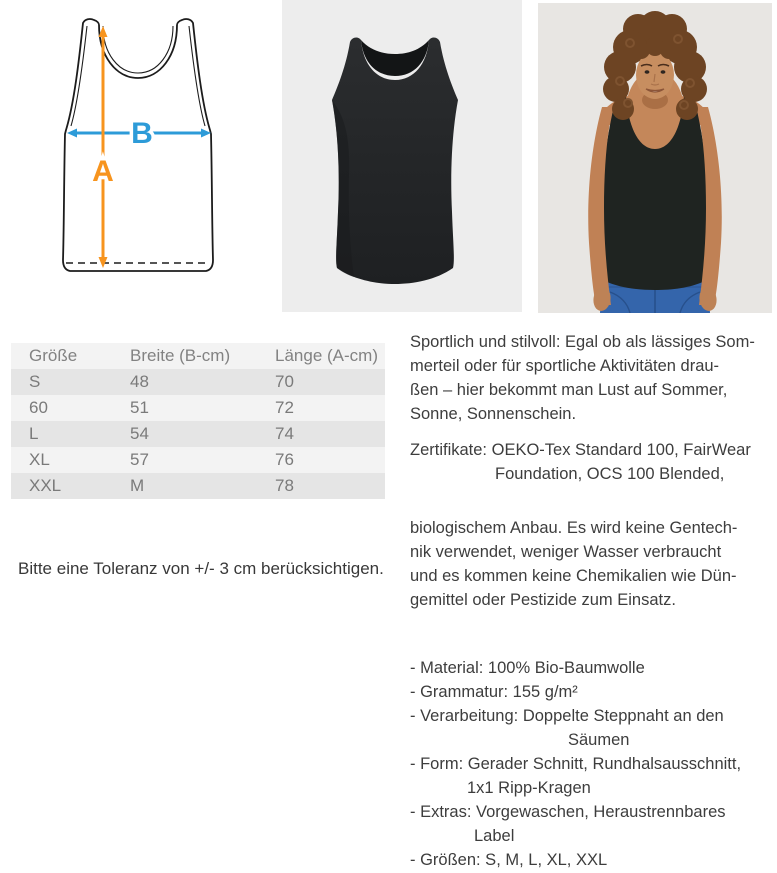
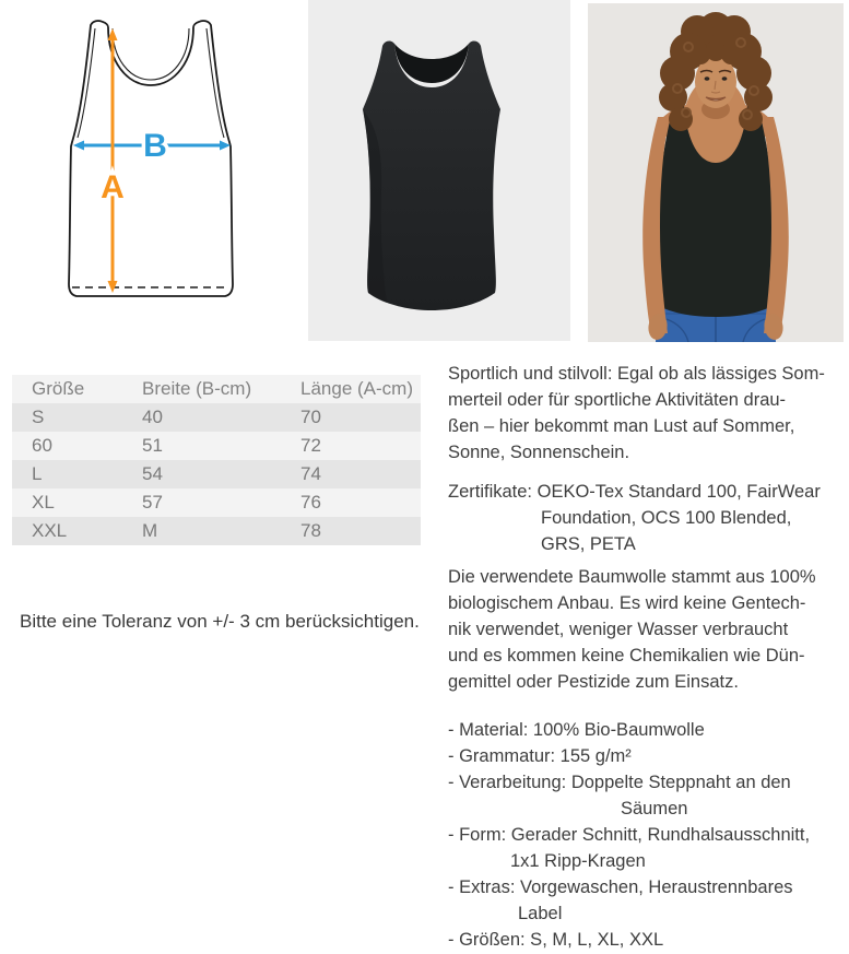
  B
  A
  Größe	Breite (B-cm)	Länge (A-cm)
- S	48	70
+ S	40	70
  60	51	72
  L	54	74
  XL	57	76
  XXL	M	78
  Bitte eine Toleranz von +/- 3 cm berücksichtigen.
  Sportlich und stilvoll: Egal ob als lässiges Som-
  merteil oder für sportliche Aktivitäten drau-
  ßen – hier bekommt man Lust auf Sommer,
  Sonne, Sonnenschein.
  Zertifikate: OEKO-Tex Standard 100, FairWear
  Foundation, OCS 100 Blended,
+ GRS, PETA
+ Die verwendete Baumwolle stammt aus 100%
  biologischem Anbau. Es wird keine Gentech-
  nik verwendet, weniger Wasser verbraucht
  und es kommen keine Chemikalien wie Dün-
  gemittel oder Pestizide zum Einsatz.
  - Material: 100% Bio-Baumwolle
  - Grammatur: 155 g/m²
  - Verarbeitung: Doppelte Steppnaht an den
  Säumen
  - Form: Gerader Schnitt, Rundhalsausschnitt,
  1x1 Ripp-Kragen
  - Extras: Vorgewaschen, Heraustrennbares
  Label
  - Größen: S, M, L, XL, XXL
